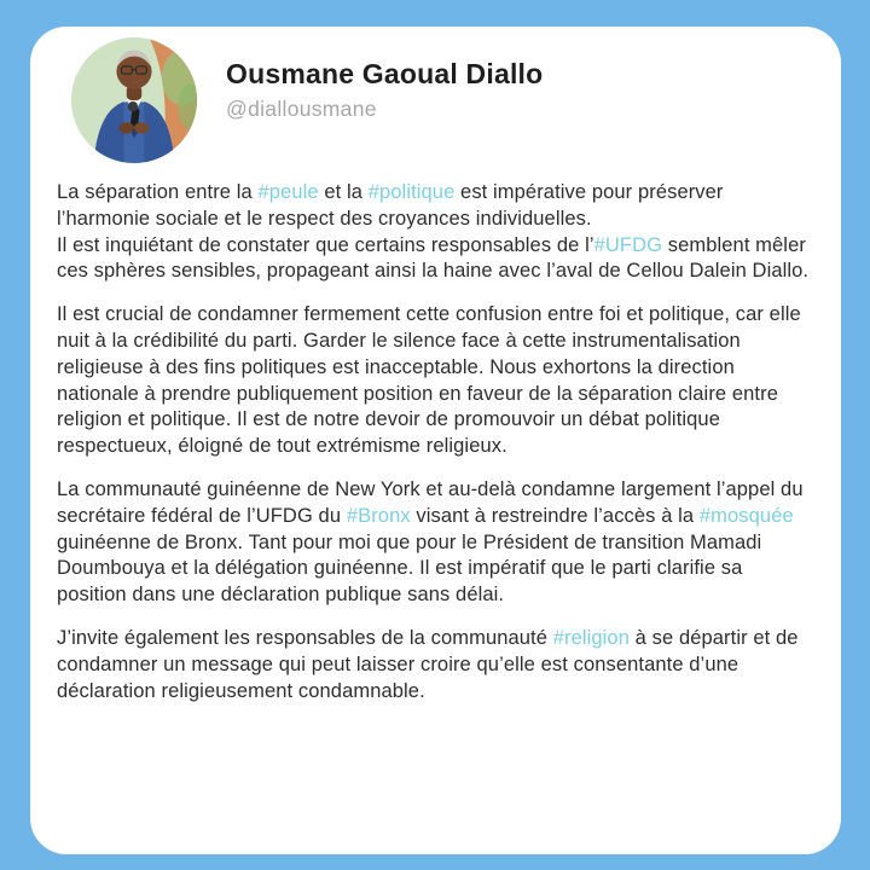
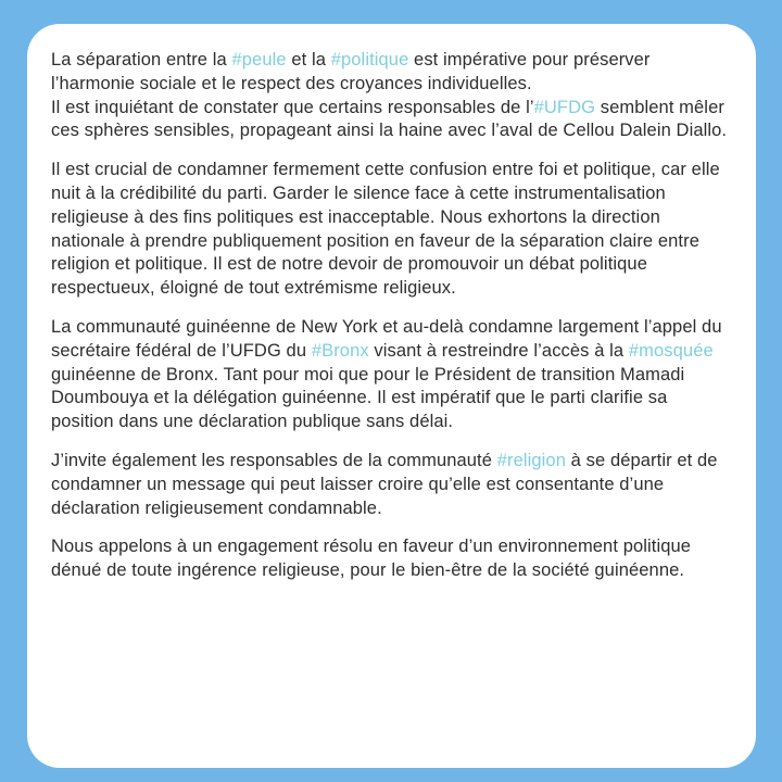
- Ousmane Gaoual Diallo
- @diallousmane
  La séparation entre la #peule et la #politique est impérative pour préserver l’harmonie sociale et le respect des croyances individuelles.
  Il est inquiétant de constater que certains responsables de l’#UFDG semblent mêler ces sphères sensibles, propageant ainsi la haine avec l’aval de Cellou Dalein Diallo.
  Il est crucial de condamner fermement cette confusion entre foi et politique, car elle nuit à la crédibilité du parti. Garder le silence face à cette instrumentalisation religieuse à des fins politiques est inacceptable. Nous exhortons la direction nationale à prendre publiquement position en faveur de la séparation claire entre religion et politique. Il est de notre devoir de promouvoir un débat politique respectueux, éloigné de tout extrémisme religieux.
  La communauté guinéenne de New York et au-delà condamne largement l’appel du secrétaire fédéral de l’UFDG du #Bronx visant à restreindre l’accès à la #mosquée guinéenne de Bronx. Tant pour moi que pour le Président de transition Mamadi Doumbouya et la délégation guinéenne. Il est impératif que le parti clarifie sa position dans une déclaration publique sans délai.
  J’invite également les responsables de la communauté #religion à se départir et de condamner un message qui peut laisser croire qu’elle est consentante d’une déclaration religieusement condamnable.
+ Nous appelons à un engagement résolu en faveur d’un environnement politique dénué de toute ingérence religieuse, pour le bien-être de la société guinéenne.
